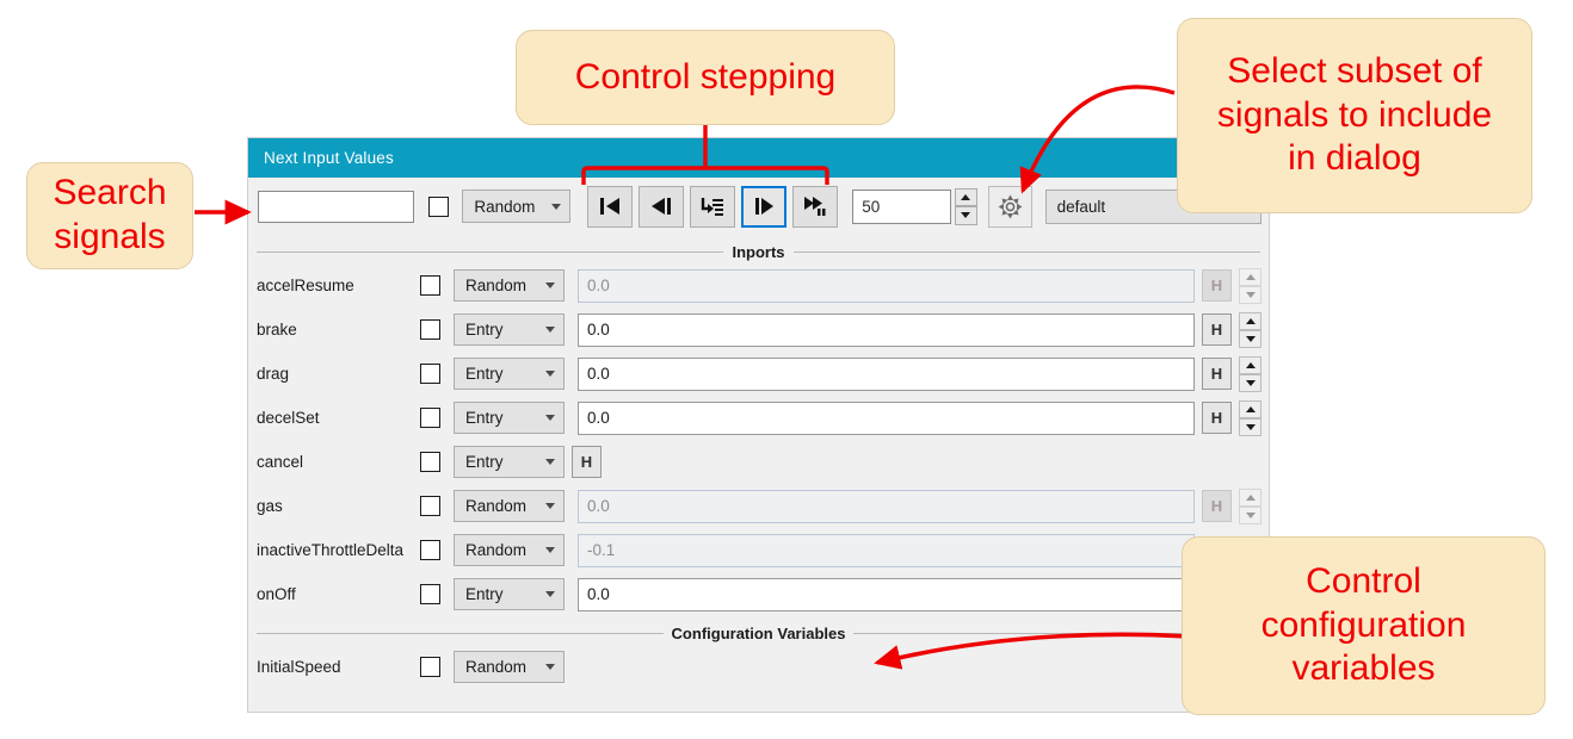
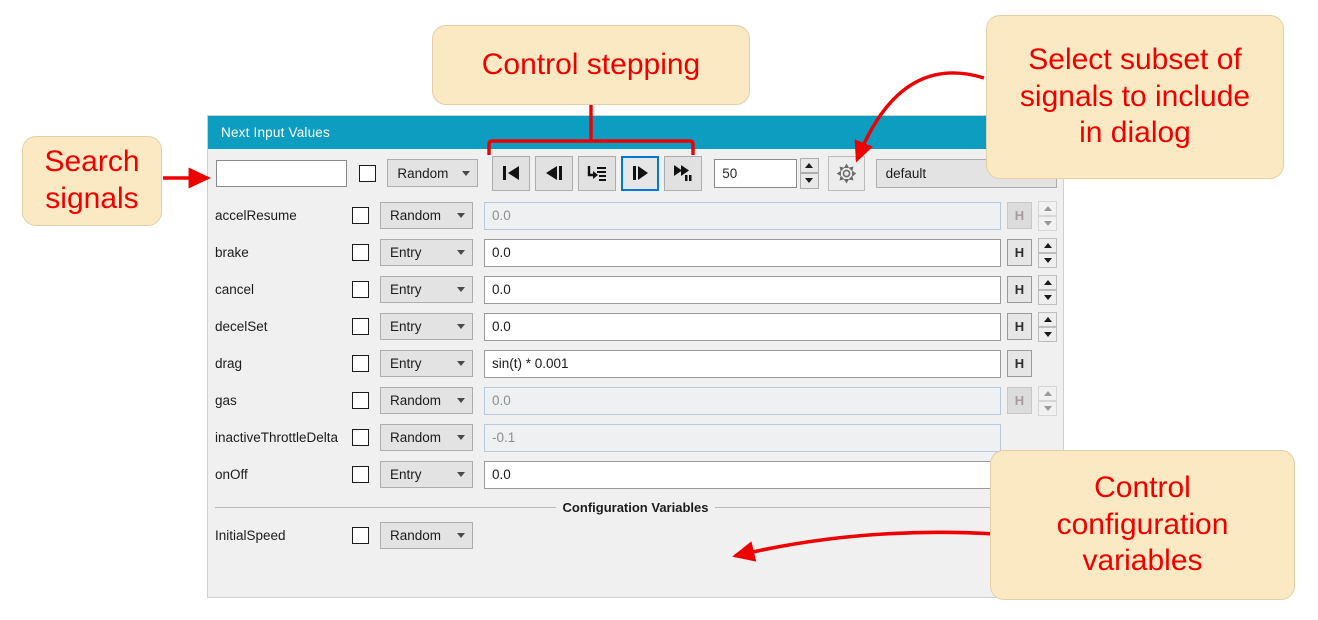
  Next Input Values
  Random
  50
  default
- Inports
  accelResume
  Random
  0.0
  H
  brake
  Entry
  0.0
  H
- drag
+ cancel
  Entry
  0.0
  H
  decelSet
  Entry
  0.0
  H
- cancel
+ drag
  Entry
+ sin(t) * 0.001
  H
  gas
  Random
  0.0
  H
  inactiveThrottleDelta
  Random
  -0.1
  onOff
  Entry
  0.0
  Configuration Variables
  InitialSpeed
  Random
  Search
  signals
  Control stepping
  Select subset of
  signals to include
  in dialog
  Control
  configuration
  variables
